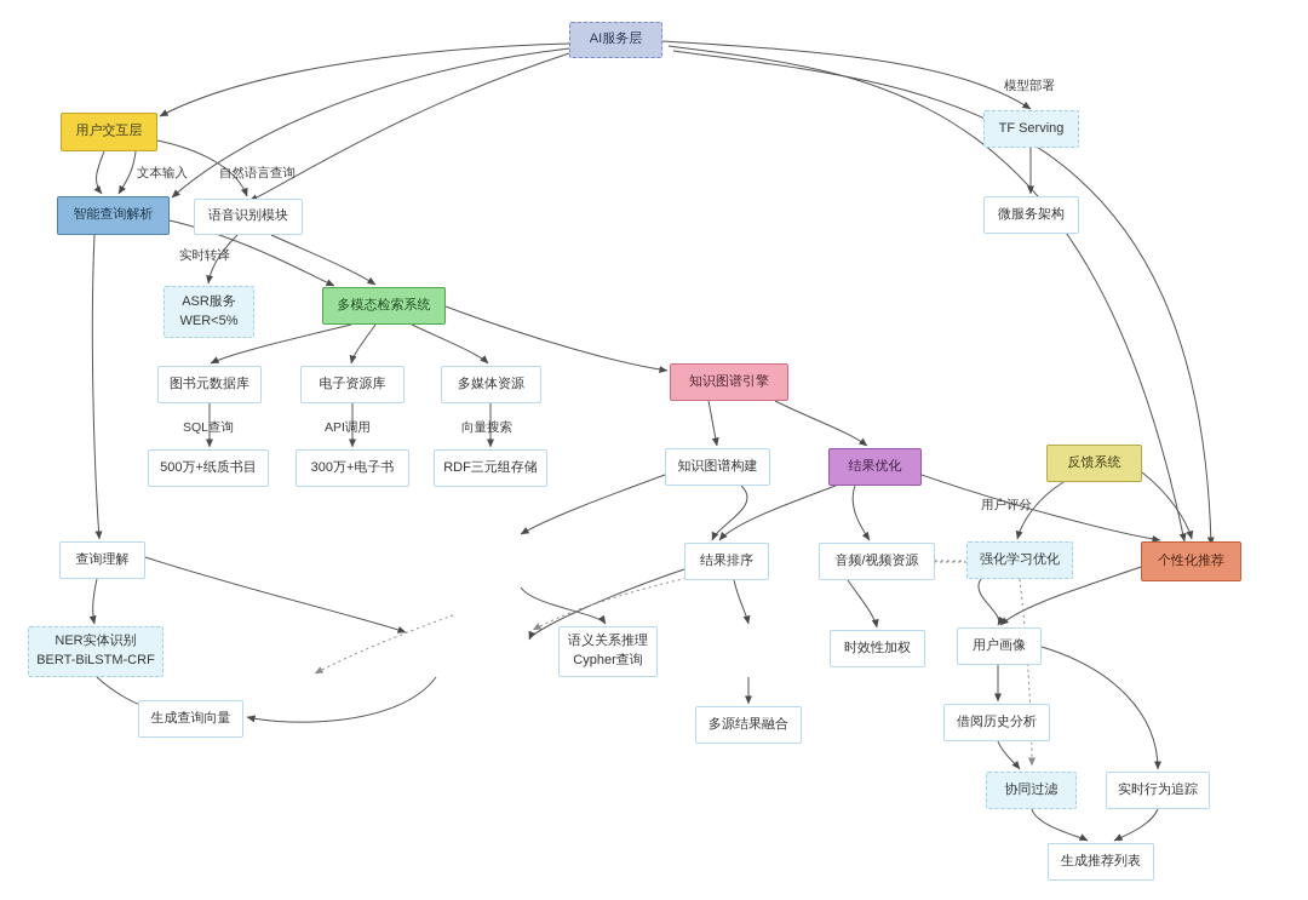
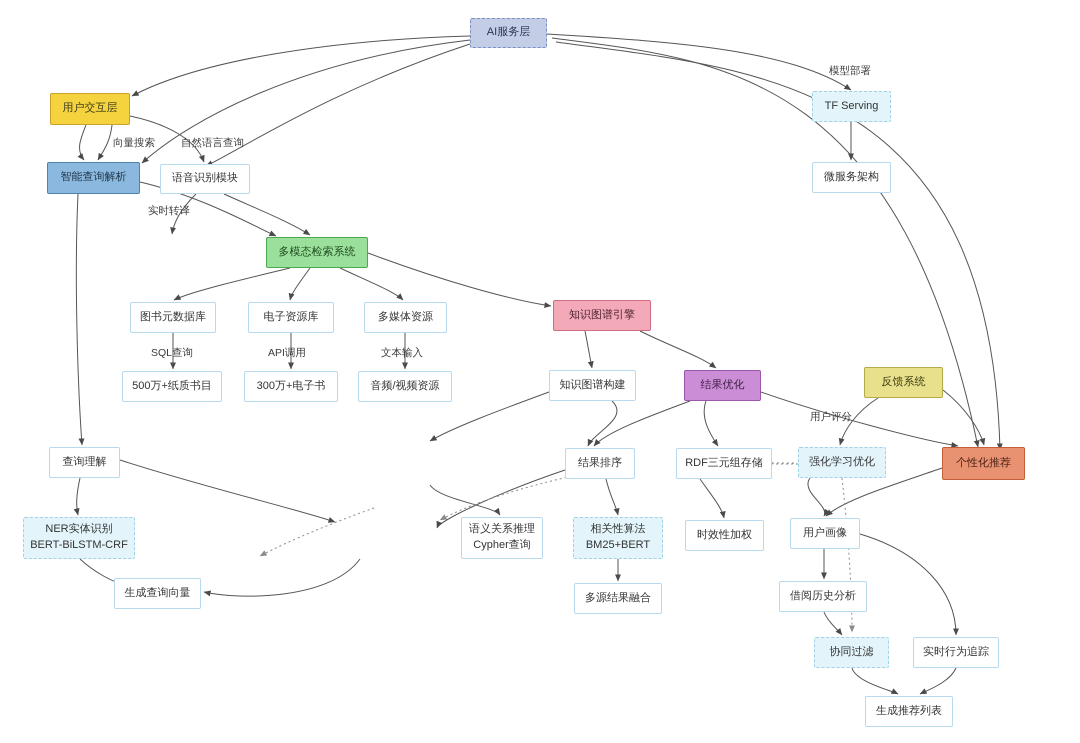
  AI服务层
  用户交互层
  TF Serving
  智能查询解析
  语音识别模块
  微服务架构
- ASR服务
- WER<5%
  多模态检索系统
  图书元数据库
  电子资源库
  多媒体资源
  知识图谱引擎
  500万+纸质书目
  300万+电子书
- RDF三元组存储
+ 音频/视频资源
  知识图谱构建
  结果优化
  反馈系统
  查询理解
  结果排序
- 音频/视频资源
+ RDF三元组存储
  强化学习优化
  个性化推荐
  NER实体识别
  BERT-BiLSTM-CRF
  语义关系推理
  Cypher查询
+ 相关性算法
+ BM25+BERT
  时效性加权
  用户画像
  生成查询向量
  多源结果融合
  借阅历史分析
  协同过滤
  实时行为追踪
  生成推荐列表
- 文本输入
+ 向量搜索
  自然语言查询
  模型部署
  实时转译
  SQL查询
  API调用
- 向量搜索
+ 文本输入
  用户评分
